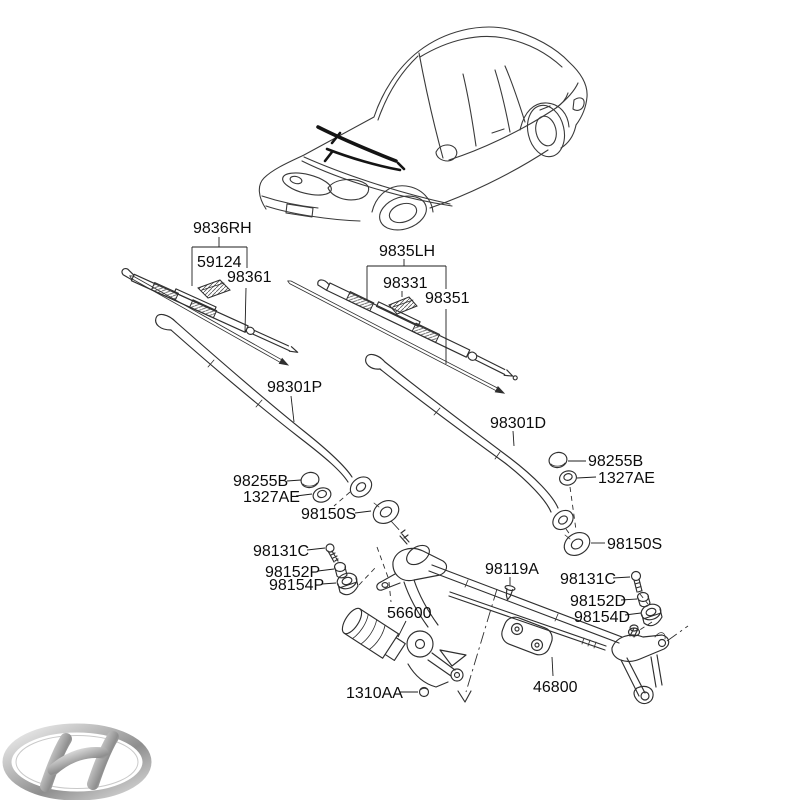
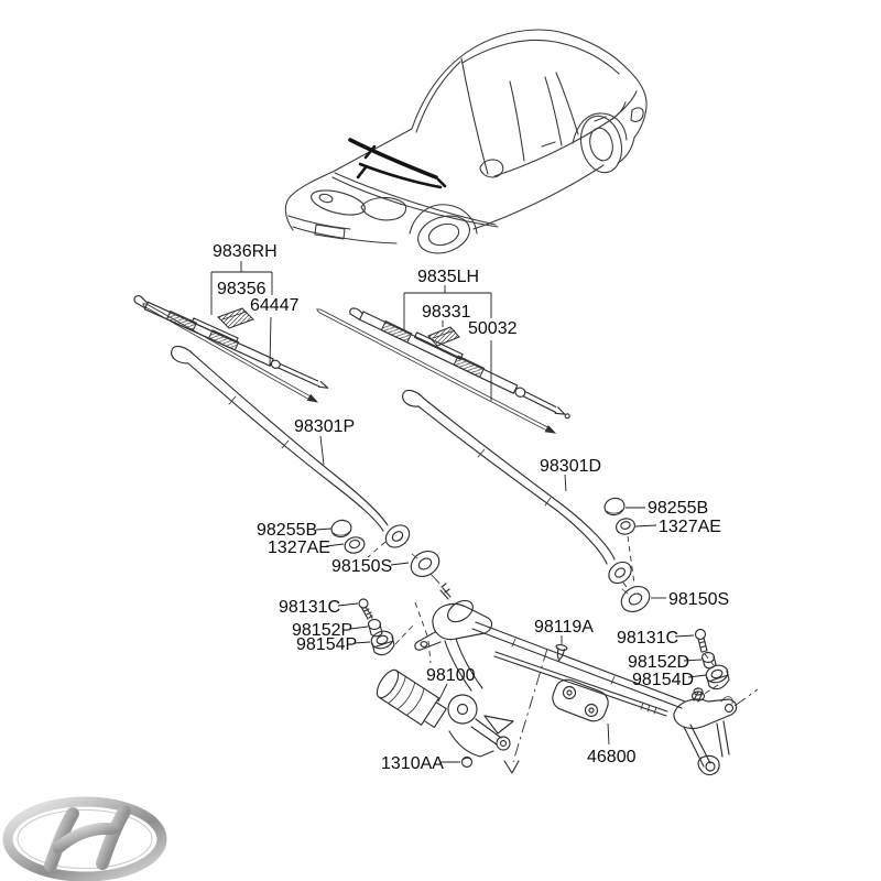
  9836RH
- 59124
+ 98356
- 98361
+ 64447
  9835LH
  98331
- 98351
+ 50032
  98301P
  98255B
  1327AE
  98150S
  98131C
  98152P
  98154P
- 56600
+ 98100
  1310AA
  98301D
  98255B
  1327AE
  98150S
  98131C
  98152D
  98154D
  98119A
  46800
